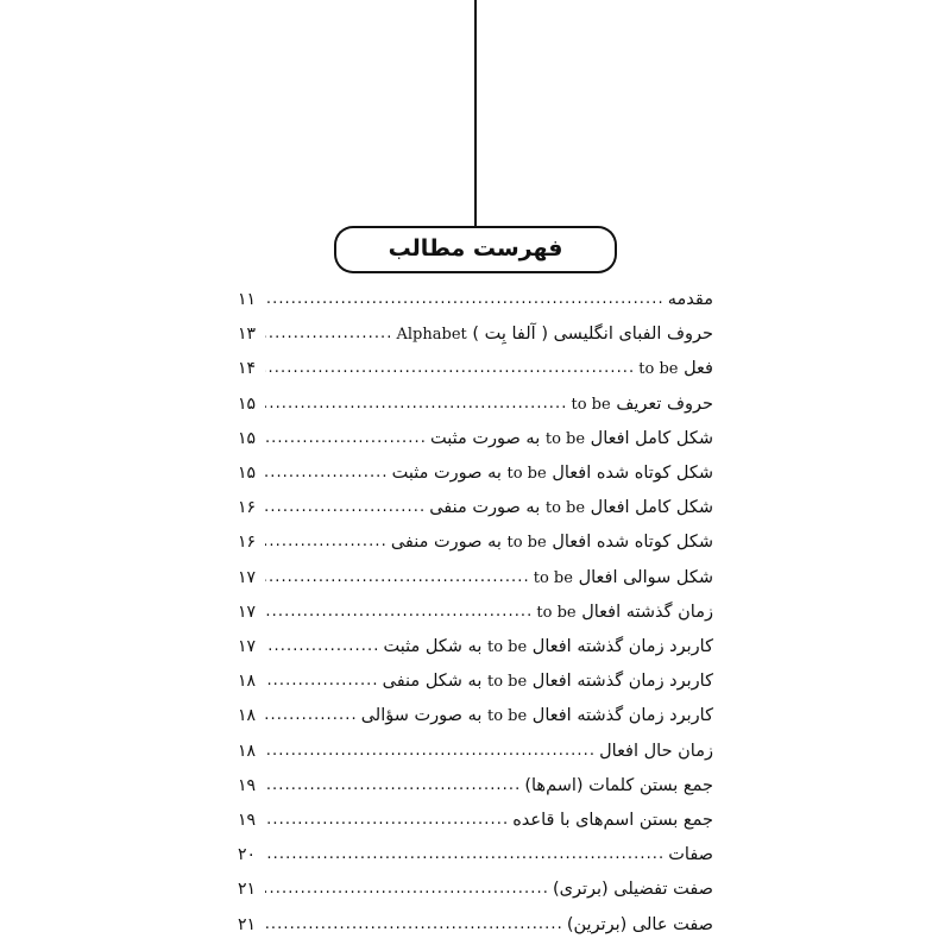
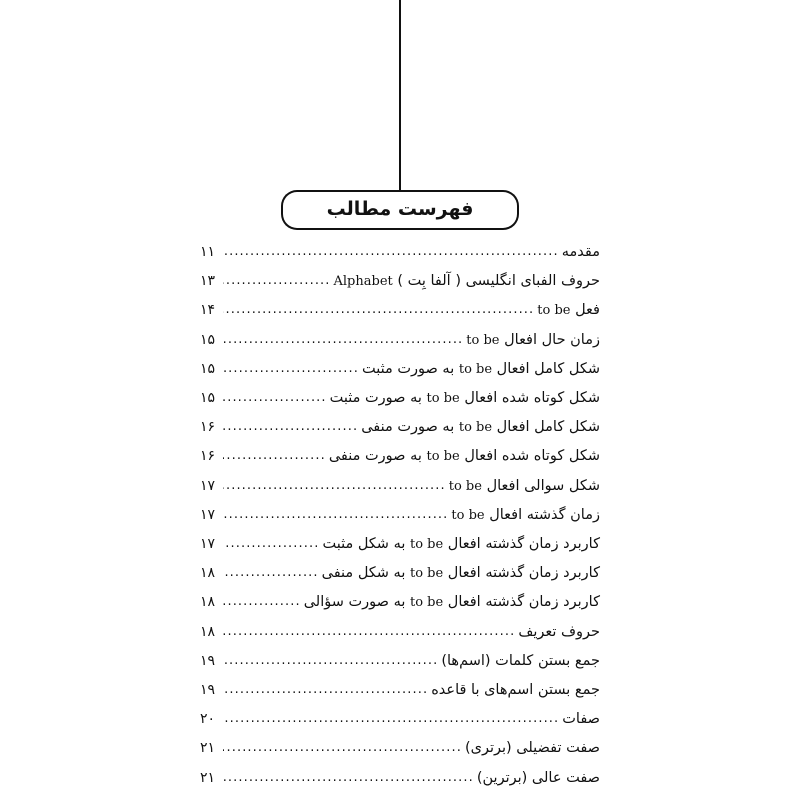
  فهرست مطالب
  مقدمه
  ۱۱
  حروف الفبای انگلیسی ( آلفا بِت ) Alphabet
  ۱۳
  فعل to be
  ۱۴
- حروف تعریف to be
+ زمان حال افعال to be
  ۱۵
  شکل کامل افعال to be به صورت مثبت
  ۱۵
  شکل کوتاه شده افعال to be به صورت مثبت
  ۱۵
  شکل کامل افعال to be به صورت منفی
  ۱۶
  شکل کوتاه شده افعال to be به صورت منفی
  ۱۶
  شکل سوالی افعال to be
  ۱۷
  زمان گذشته افعال to be
  ۱۷
  کاربرد زمان گذشته افعال to be به شکل مثبت
  ۱۷
  کاربرد زمان گذشته افعال to be به شکل منفی
  ۱۸
  کاربرد زمان گذشته افعال to be به صورت سؤالی
  ۱۸
- زمان حال افعال
+ حروف تعریف
  ۱۸
  جمع بستن کلمات (اسم‌ها)
  ۱۹
  جمع بستن اسم‌های با قاعده
  ۱۹
  صفات
  ۲۰
  صفت تفضیلی (برتری)
  ۲۱
  صفت عالی (برترین)
  ۲۱
